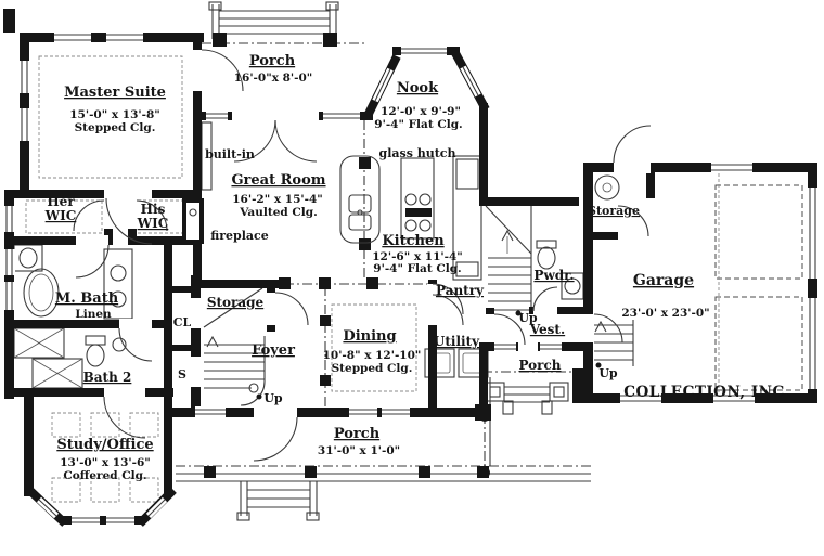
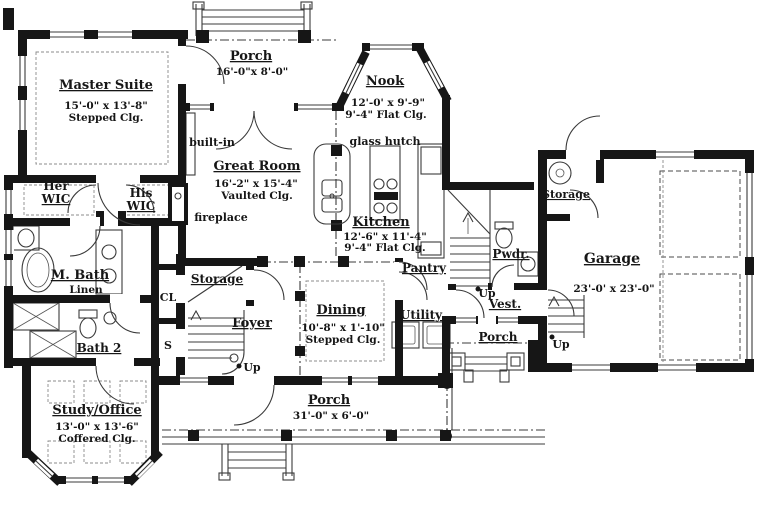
  Master Suite
  15'-0" x 13'-8"
  Stepped Clg.
  Porch
  16'-0"x 8'-0"
  Nook
  12'-0' x 9'-9"
  9'-4" Flat Clg.
  Great Room
  16'-2" x 15'-4"
  Vaulted Clg.
  built-in
  glass hutch
  fireplace
  Kitchen
  12'-6" x 11'-4"
  9'-4" Flat Clg.
  Her
  WIC
  His
  WIC
  M. Bath
  Linen
  Bath 2
  CL
  S
  Storage
  Foyer
  Up
  Dining
- 10'-8" x 12'-10"
+ 10'-8" x 1'-10"
  Stepped Clg.
  Study/Office
  13'-0" x 13'-6"
  Coffered Clg.
  Porch
- 31'-0" x 1'-0"
+ 31'-0" x 6'-0"
  Pantry
  Utility
  Up
  Pwdr.
  Vest.
  Porch
  Up
  Storage
  Garage
  23'-0' x 23'-0"
- COLLECTION, INC.
